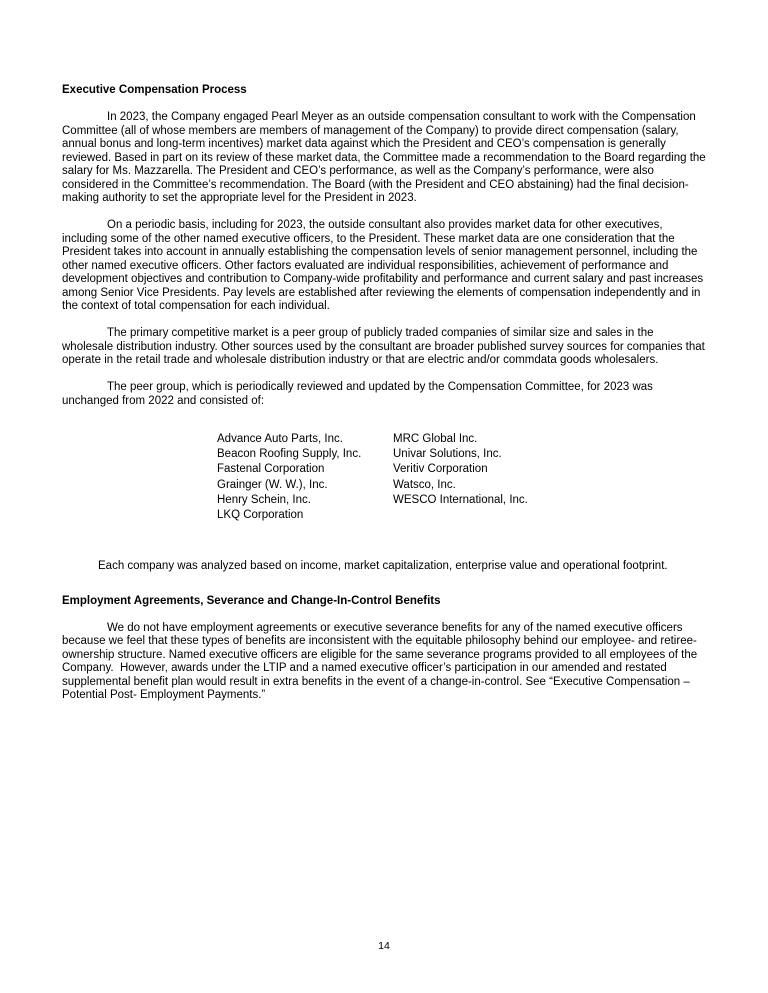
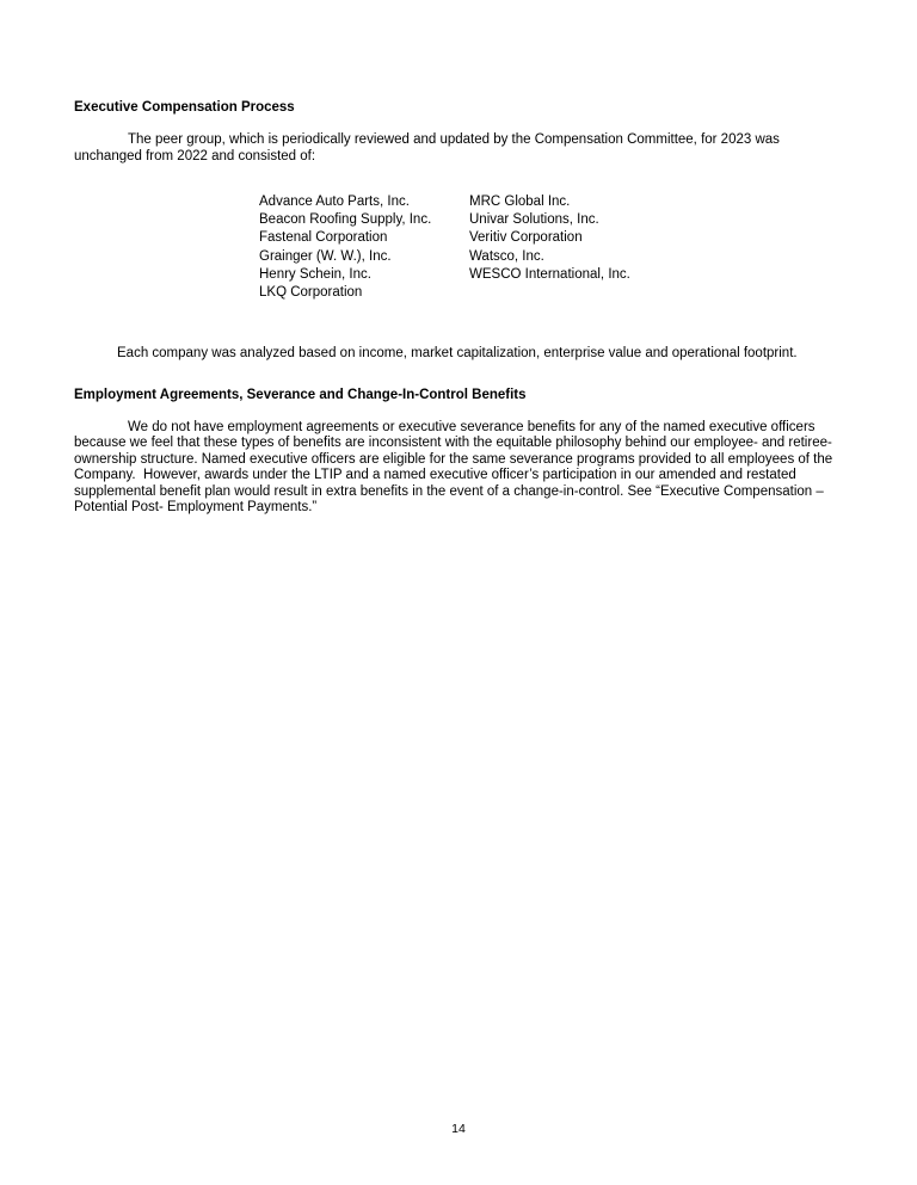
  Executive Compensation Process
- In 2023, the Company engaged Pearl Meyer as an outside compensation consultant to work with the Compensation Committee (all of whose members are members of management of the Company) to provide direct compensation (salary, annual bonus and long-term incentives) market data against which the President and CEO’s compensation is generally reviewed. Based in part on its review of these market data, the Committee made a recommendation to the Board regarding the salary for Ms. Mazzarella. The President and CEO’s performance, as well as the Company’s performance, were also considered in the Committee’s recommendation. The Board (with the President and CEO abstaining) had the final decision-making authority to set the appropriate level for the President in 2023.
- On a periodic basis, including for 2023, the outside consultant also provides market data for other executives, including some of the other named executive officers, to the President. These market data are one consideration that the President takes into account in annually establishing the compensation levels of senior management personnel, including the other named executive officers. Other factors evaluated are individual responsibilities, achievement of performance and development objectives and contribution to Company-wide profitability and performance and current salary and past increases among Senior Vice Presidents. Pay levels are established after reviewing the elements of compensation independently and in the context of total compensation for each individual.
- The primary competitive market is a peer group of publicly traded companies of similar size and sales in the wholesale distribution industry. Other sources used by the consultant are broader published survey sources for companies that operate in the retail trade and wholesale distribution industry or that are electric and/or commdata goods wholesalers.
  The peer group, which is periodically reviewed and updated by the Compensation Committee, for 2023 was unchanged from 2022 and consisted of:
  Advance Auto Parts, Inc.
  Beacon Roofing Supply, Inc.
  Fastenal Corporation
  Grainger (W. W.), Inc.
  Henry Schein, Inc.
  LKQ Corporation
  MRC Global Inc.
  Univar Solutions, Inc.
  Veritiv Corporation
  Watsco, Inc.
  WESCO International, Inc.
  Each company was analyzed based on income, market capitalization, enterprise value and operational footprint.
  Employment Agreements, Severance and Change-In-Control Benefits
  We do not have employment agreements or executive severance benefits for any of the named executive officers because we feel that these types of benefits are inconsistent with the equitable philosophy behind our employee- and retiree-ownership structure. Named executive officers are eligible for the same severance programs provided to all employees of the Company. However, awards under the LTIP and a named executive officer’s participation in our amended and restated supplemental benefit plan would result in extra benefits in the event of a change-in-control. See “Executive Compensation – Potential Post- Employment Payments.”
  14
